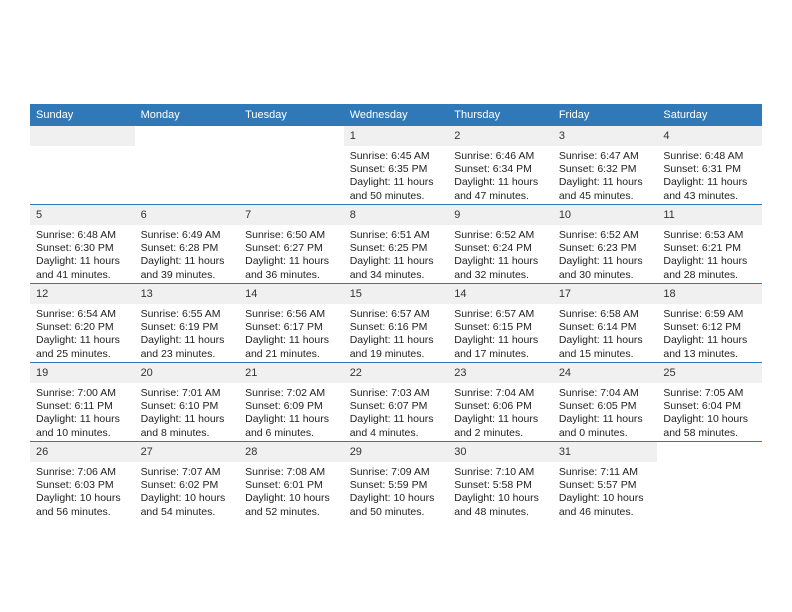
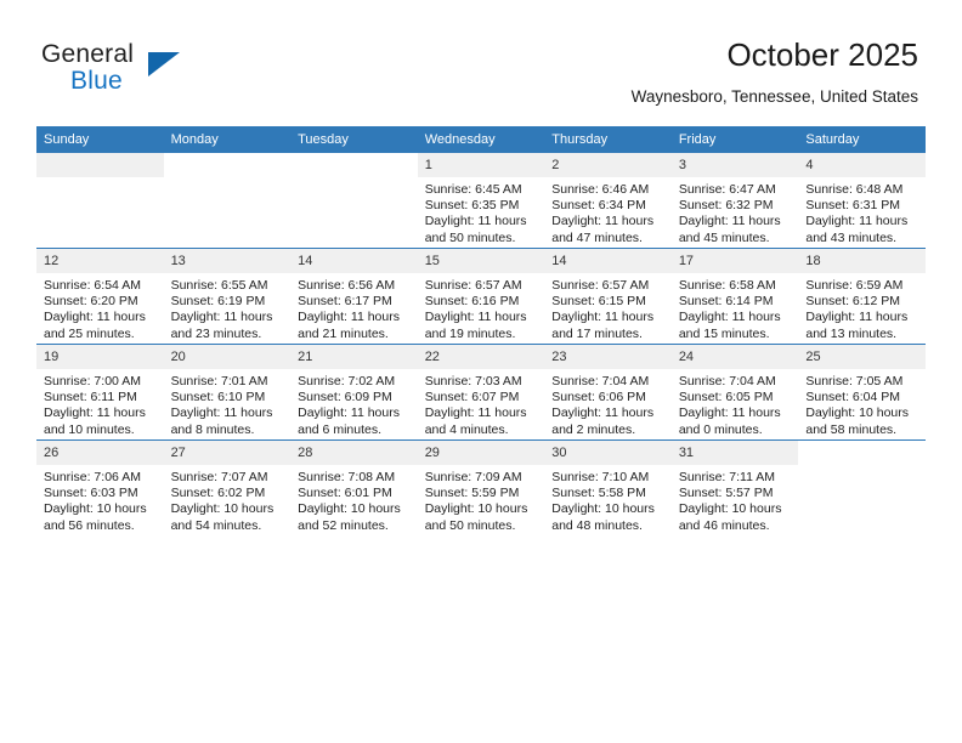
+ General
+ Blue
+ October 2025
+ Waynesboro, Tennessee, United States
  Sunday	Monday	Tuesday	Wednesday	Thursday	Friday	Saturday
  			1Sunrise: 6:45 AMSunset: 6:35 PMDaylight: 11 hoursand 50 minutes.	2Sunrise: 6:46 AMSunset: 6:34 PMDaylight: 11 hoursand 47 minutes.	3Sunrise: 6:47 AMSunset: 6:32 PMDaylight: 11 hoursand 45 minutes.	4Sunrise: 6:48 AMSunset: 6:31 PMDaylight: 11 hoursand 43 minutes.
- 5Sunrise: 6:48 AMSunset: 6:30 PMDaylight: 11 hoursand 41 minutes.	6Sunrise: 6:49 AMSunset: 6:28 PMDaylight: 11 hoursand 39 minutes.	7Sunrise: 6:50 AMSunset: 6:27 PMDaylight: 11 hoursand 36 minutes.	8Sunrise: 6:51 AMSunset: 6:25 PMDaylight: 11 hoursand 34 minutes.	9Sunrise: 6:52 AMSunset: 6:24 PMDaylight: 11 hoursand 32 minutes.	10Sunrise: 6:52 AMSunset: 6:23 PMDaylight: 11 hoursand 30 minutes.	11Sunrise: 6:53 AMSunset: 6:21 PMDaylight: 11 hoursand 28 minutes.
  12Sunrise: 6:54 AMSunset: 6:20 PMDaylight: 11 hoursand 25 minutes.	13Sunrise: 6:55 AMSunset: 6:19 PMDaylight: 11 hoursand 23 minutes.	14Sunrise: 6:56 AMSunset: 6:17 PMDaylight: 11 hoursand 21 minutes.	15Sunrise: 6:57 AMSunset: 6:16 PMDaylight: 11 hoursand 19 minutes.	14Sunrise: 6:57 AMSunset: 6:15 PMDaylight: 11 hoursand 17 minutes.	17Sunrise: 6:58 AMSunset: 6:14 PMDaylight: 11 hoursand 15 minutes.	18Sunrise: 6:59 AMSunset: 6:12 PMDaylight: 11 hoursand 13 minutes.
  19Sunrise: 7:00 AMSunset: 6:11 PMDaylight: 11 hoursand 10 minutes.	20Sunrise: 7:01 AMSunset: 6:10 PMDaylight: 11 hoursand 8 minutes.	21Sunrise: 7:02 AMSunset: 6:09 PMDaylight: 11 hoursand 6 minutes.	22Sunrise: 7:03 AMSunset: 6:07 PMDaylight: 11 hoursand 4 minutes.	23Sunrise: 7:04 AMSunset: 6:06 PMDaylight: 11 hoursand 2 minutes.	24Sunrise: 7:04 AMSunset: 6:05 PMDaylight: 11 hoursand 0 minutes.	25Sunrise: 7:05 AMSunset: 6:04 PMDaylight: 10 hoursand 58 minutes.
  26Sunrise: 7:06 AMSunset: 6:03 PMDaylight: 10 hoursand 56 minutes.	27Sunrise: 7:07 AMSunset: 6:02 PMDaylight: 10 hoursand 54 minutes.	28Sunrise: 7:08 AMSunset: 6:01 PMDaylight: 10 hoursand 52 minutes.	29Sunrise: 7:09 AMSunset: 5:59 PMDaylight: 10 hoursand 50 minutes.	30Sunrise: 7:10 AMSunset: 5:58 PMDaylight: 10 hoursand 48 minutes.	31Sunrise: 7:11 AMSunset: 5:57 PMDaylight: 10 hoursand 46 minutes.
